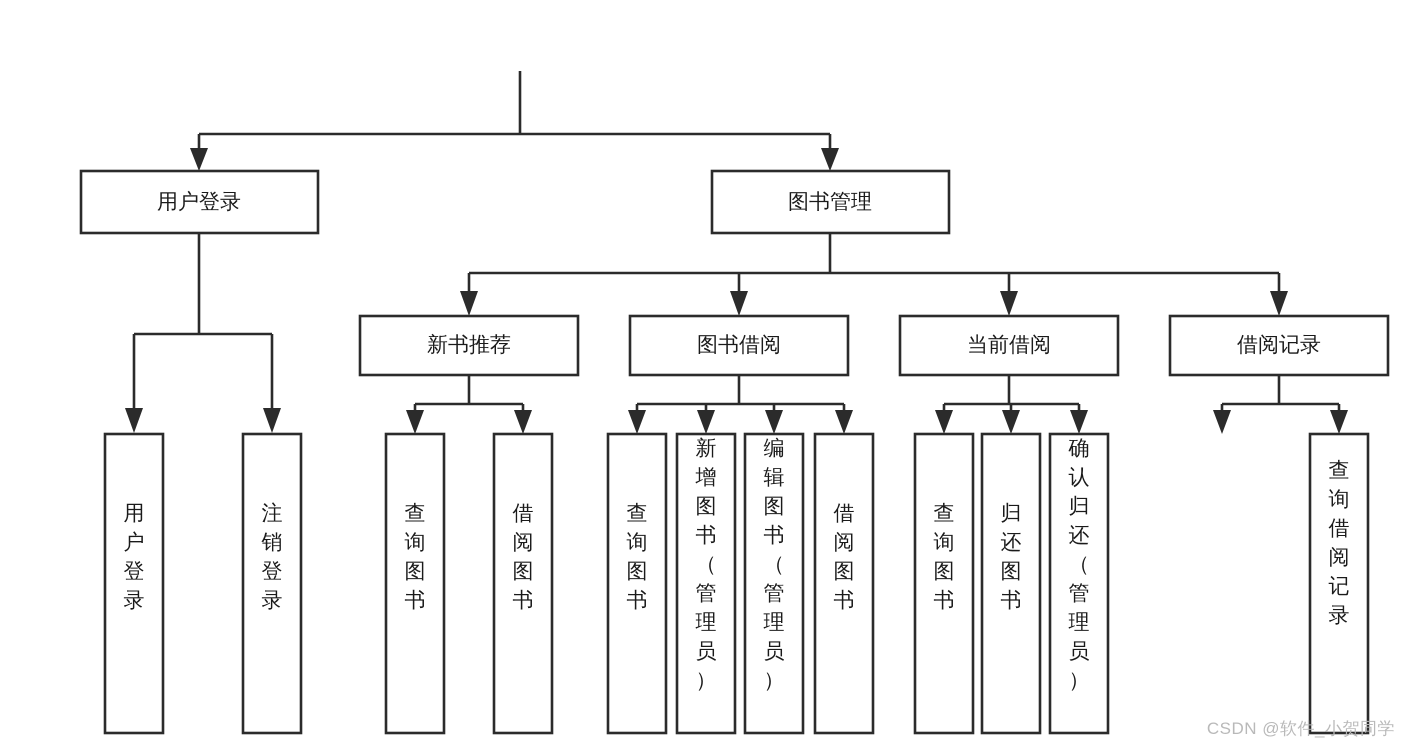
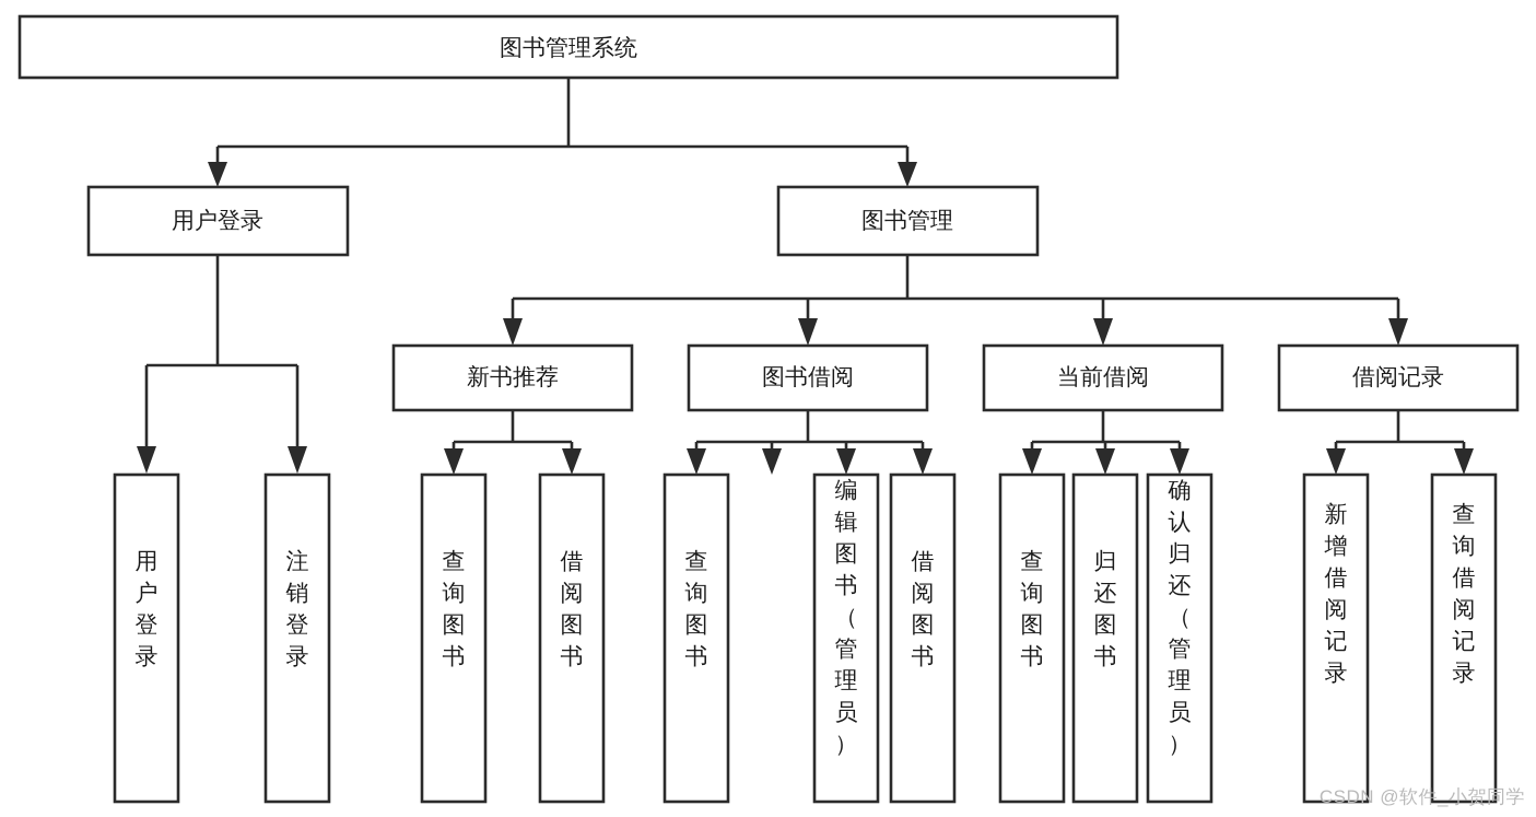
+ 图书管理系统
  用户登录
  图书管理
  新书推荐
  图书借阅
  当前借阅
  借阅记录
  用户登录
  注销登录
  查询图书
  借阅图书
  查询图书
- 新增图书（管理员）
  编辑图书（管理员）
  借阅图书
  查询图书
  归还图书
  确认归还（管理员）
+ 新增借阅记录
  查询借阅记录
  CSDN @软件_小贺同学
